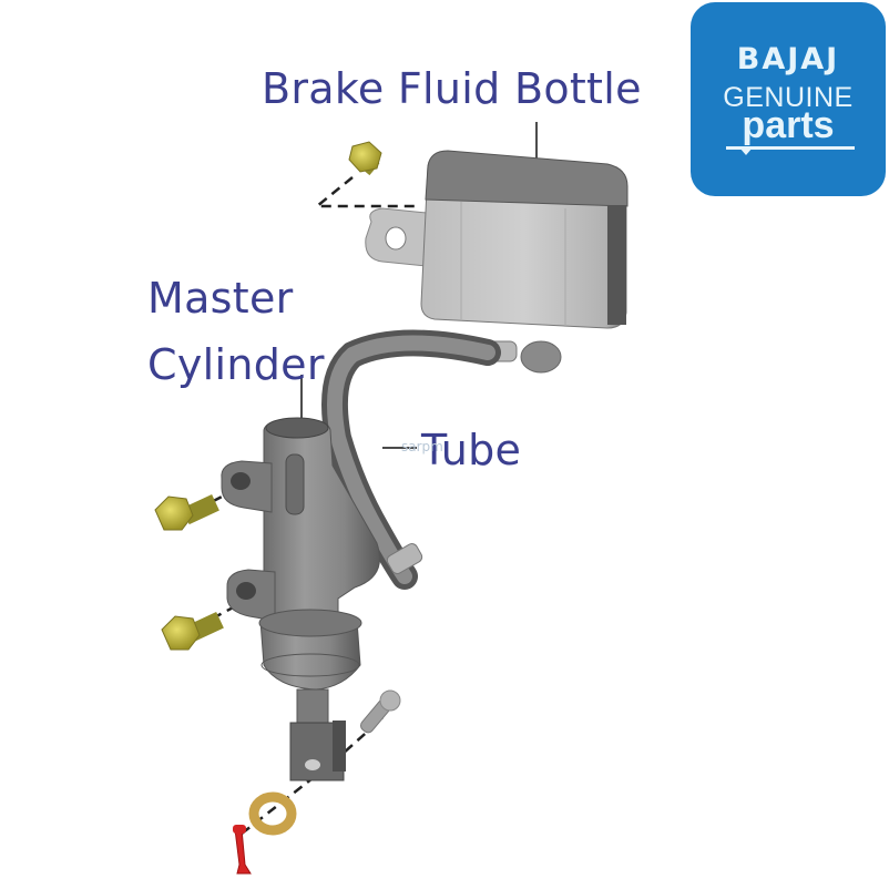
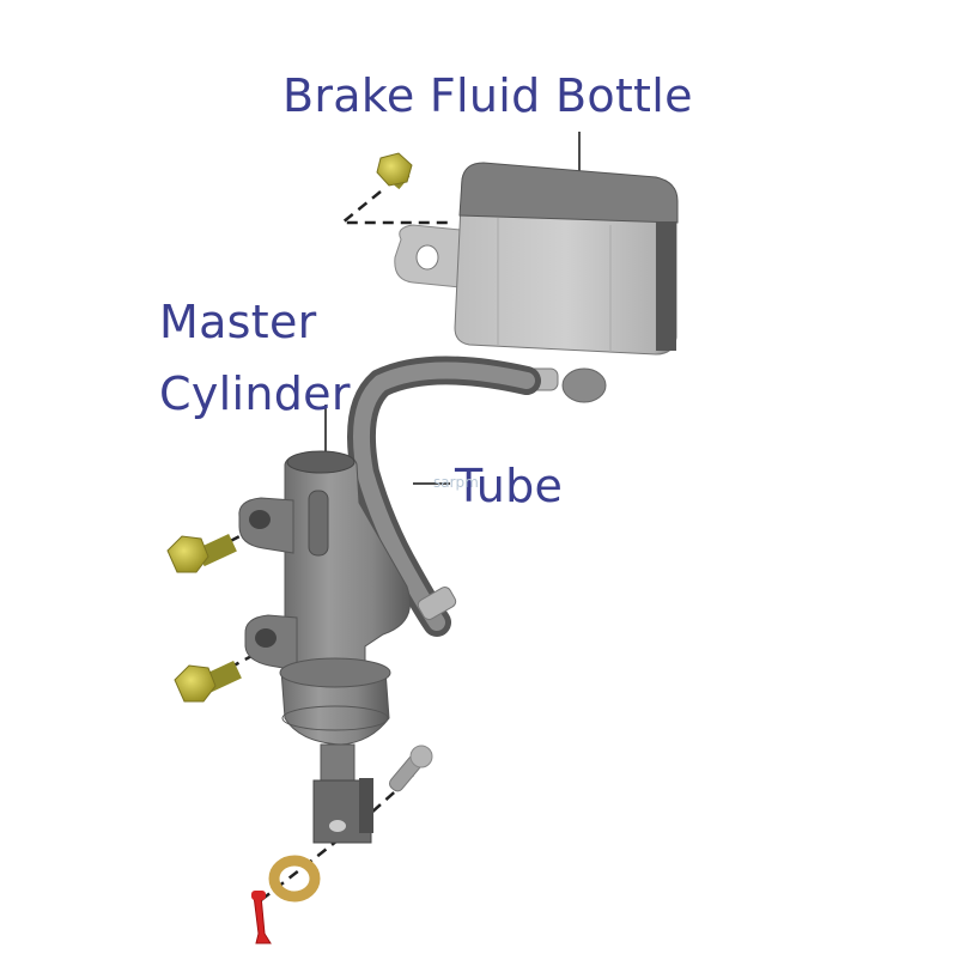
  Brake Fluid Bottle
  Master
  Cylinder
  Tube
  sarpm
- BAJAJ
- GENUINE
- parts
